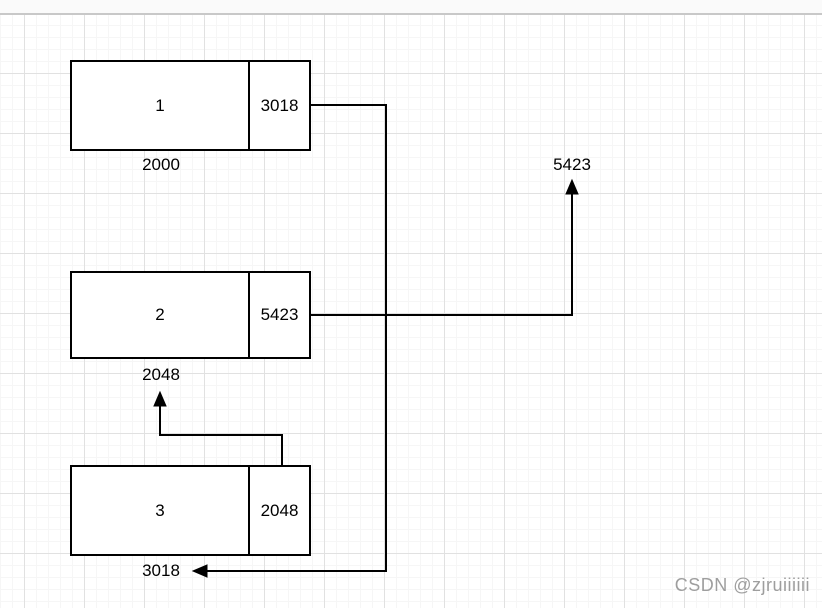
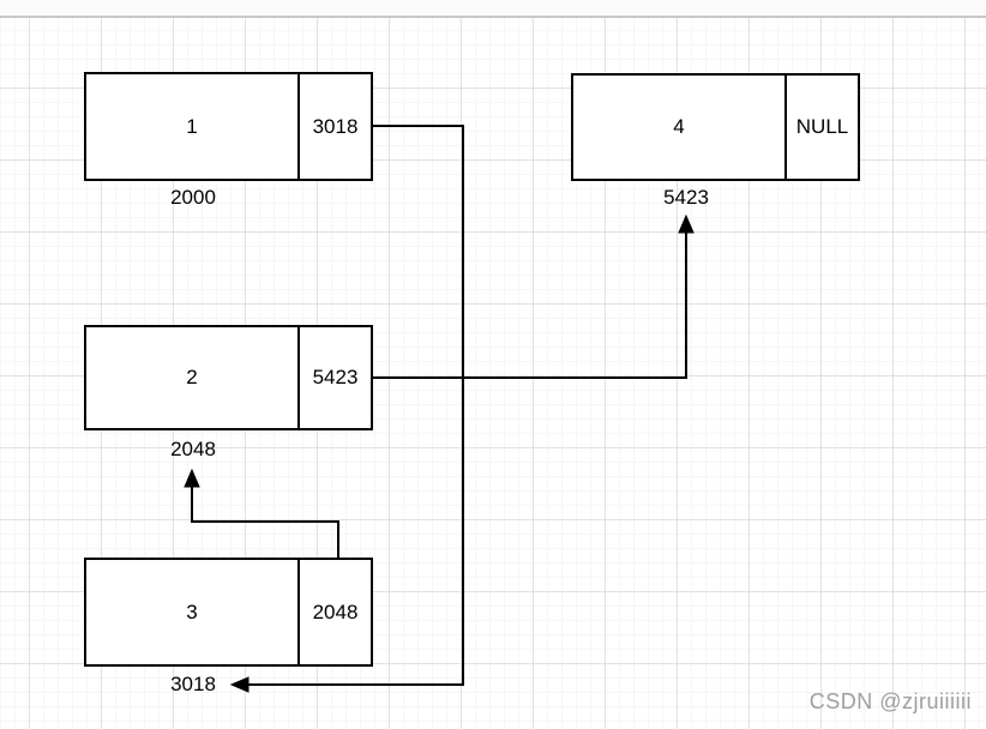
  1
  3018
  2000
+ 4
+ NULL
  5423
  2
  5423
  2048
  3
  2048
  3018
  CSDN @zjruiiiiii
